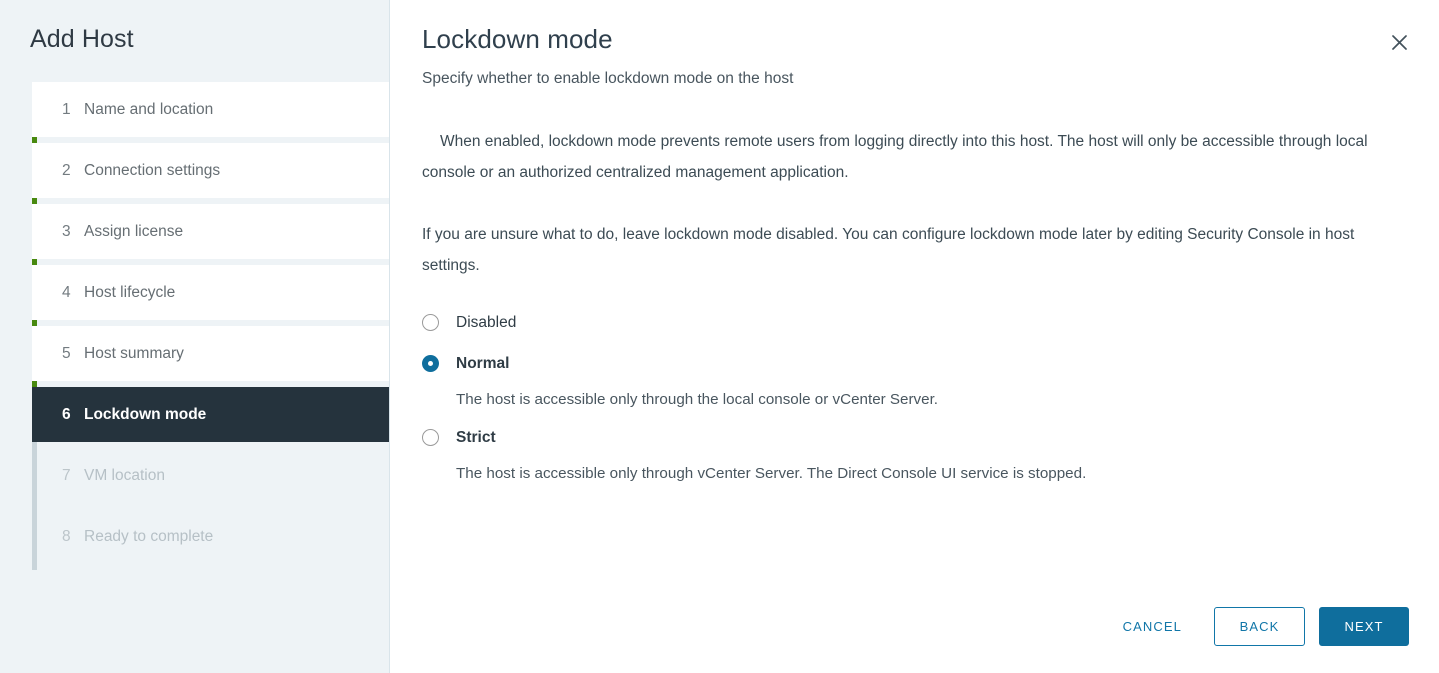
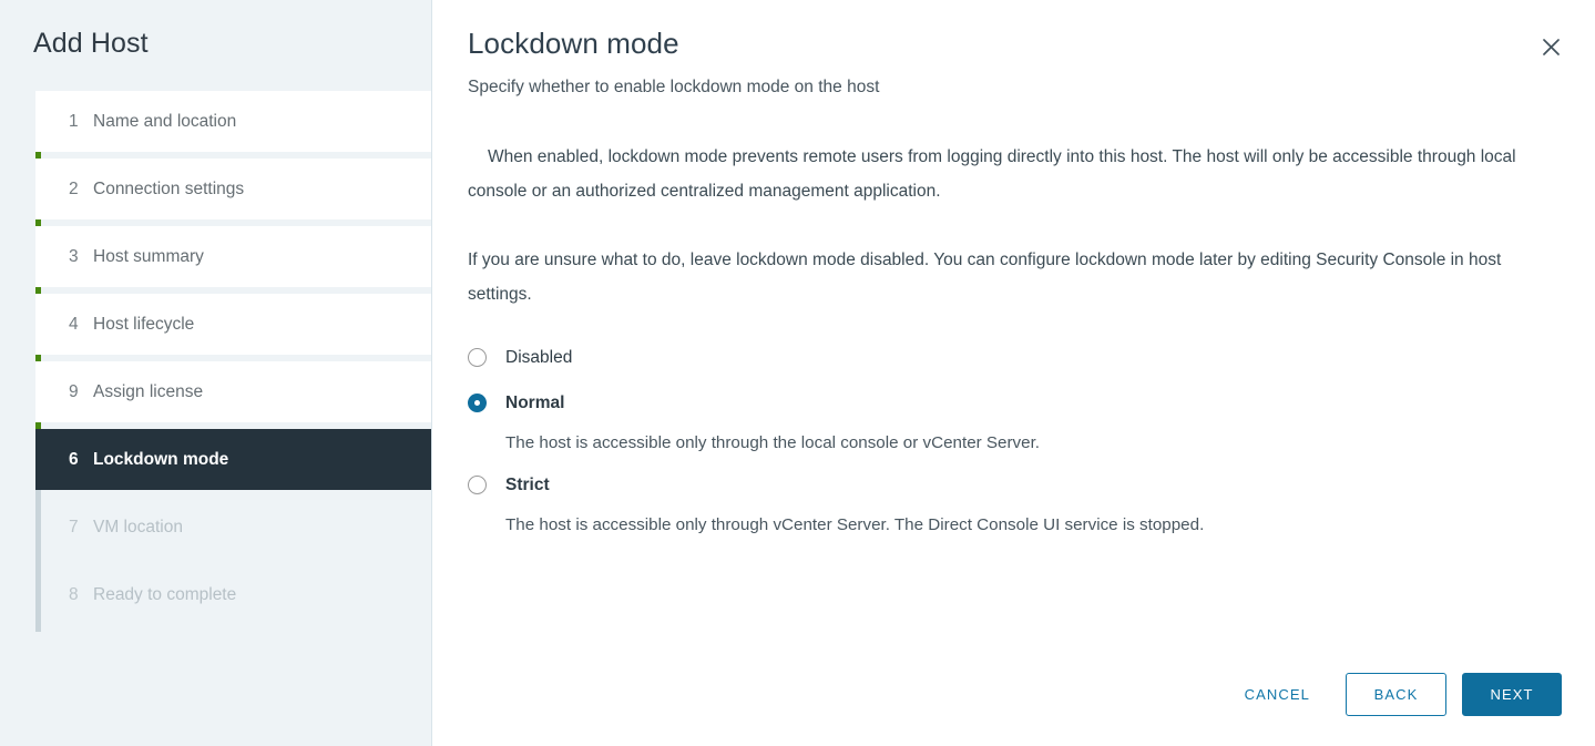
  Add Host
  1
  Name and location
  2
  Connection settings
  3
- Assign license
+ Host summary
  4
  Host lifecycle
- 5
+ 9
- Host summary
+ Assign license
  6
  Lockdown mode
  7
  VM location
  8
  Ready to complete
  Lockdown mode
  Specify whether to enable lockdown mode on the host
  When enabled, lockdown mode prevents remote users from logging directly into this host. The host will only be accessible through local console or an authorized centralized management application.
  If you are unsure what to do, leave lockdown mode disabled. You can configure lockdown mode later by editing Security Console in host settings.
  Disabled
  Normal
  The host is accessible only through the local console or vCenter Server.
  Strict
  The host is accessible only through vCenter Server. The Direct Console UI service is stopped.
  CANCEL
  BACK
  NEXT
